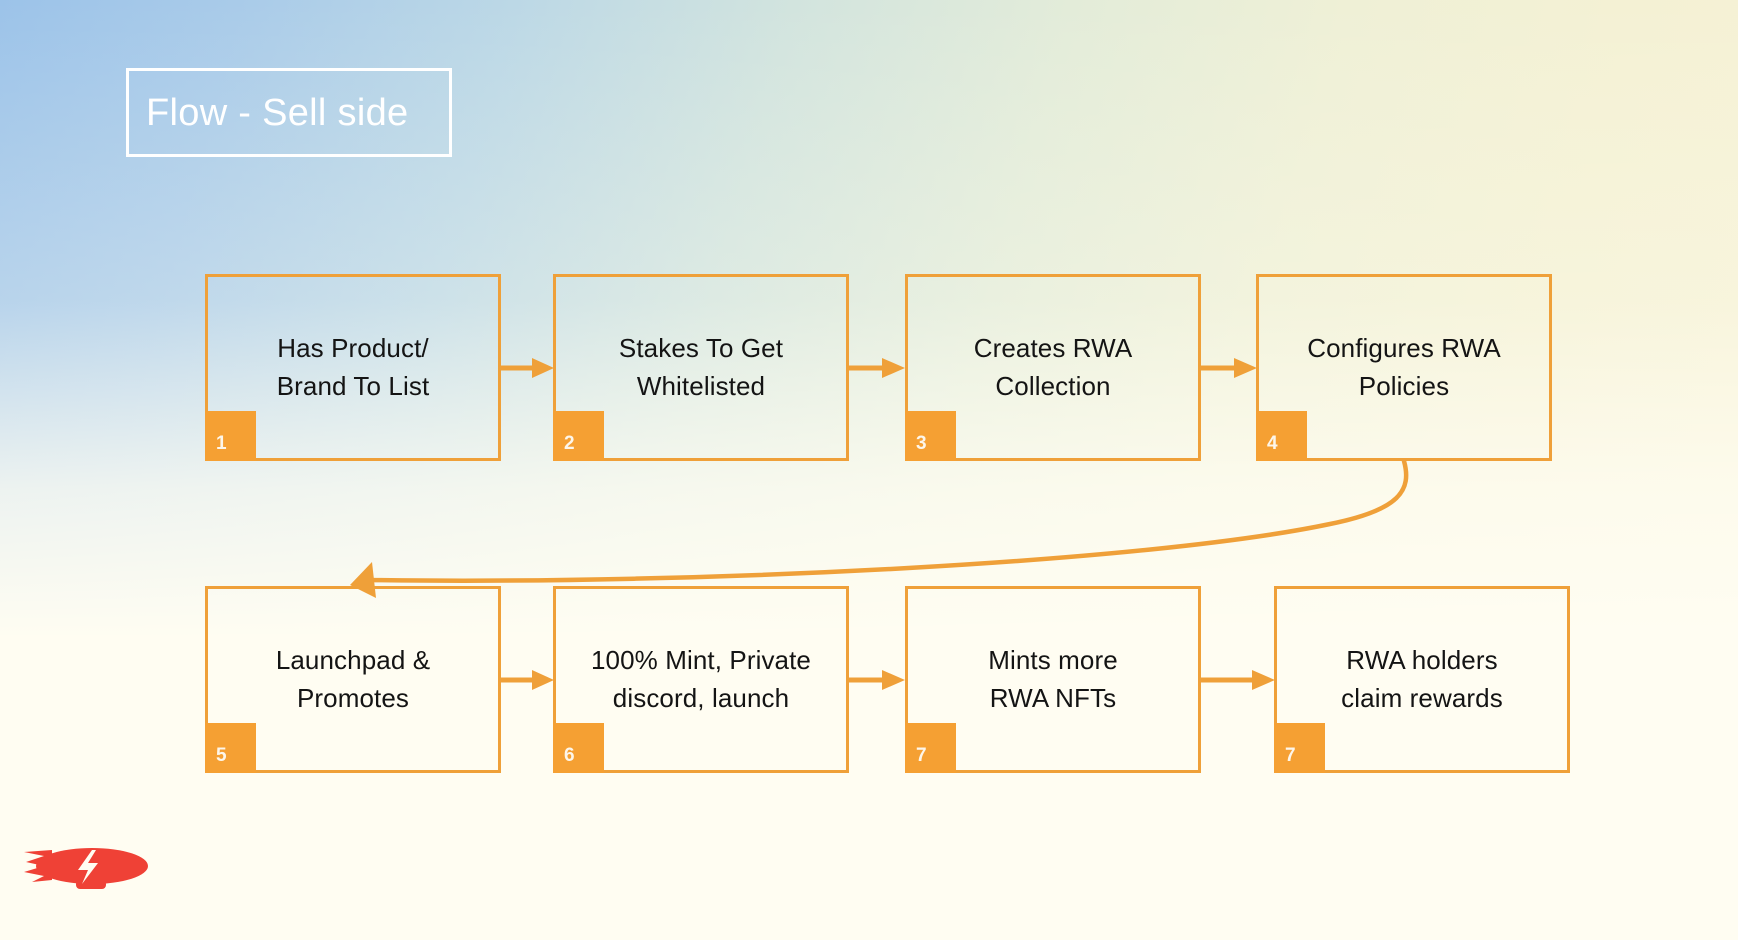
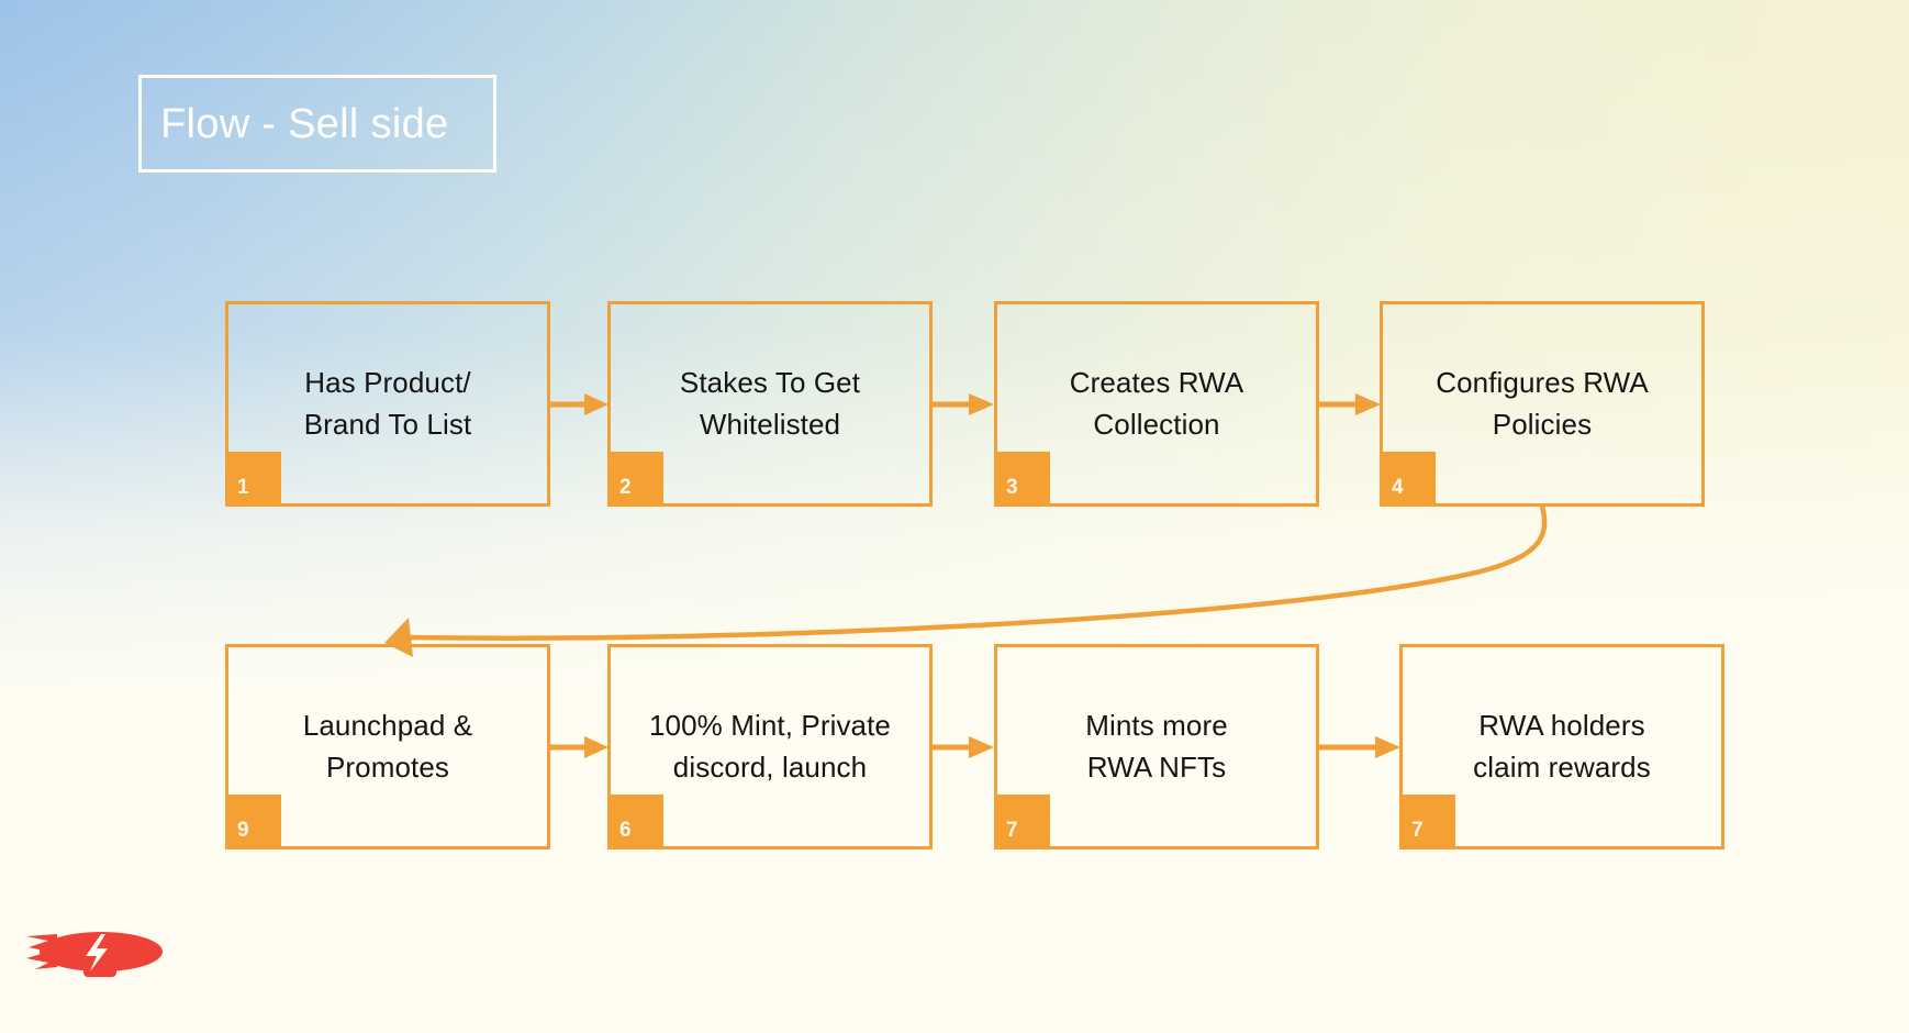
  Flow - Sell side
  Has Product/
  Brand To List
  1
  Stakes To Get
  Whitelisted
  2
  Creates RWA
  Collection
  3
  Configures RWA
  Policies
  4
  Launchpad &
  Promotes
- 5
+ 9
  100% Mint, Private
  discord, launch
  6
  Mints more
  RWA NFTs
  7
  RWA holders
  claim rewards
  7
